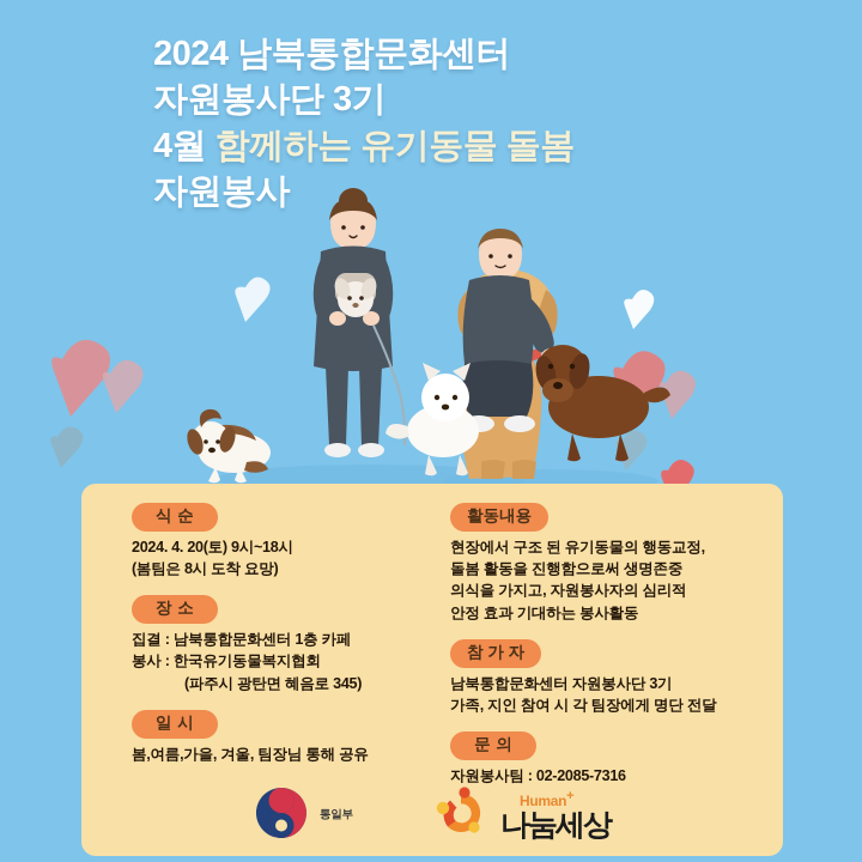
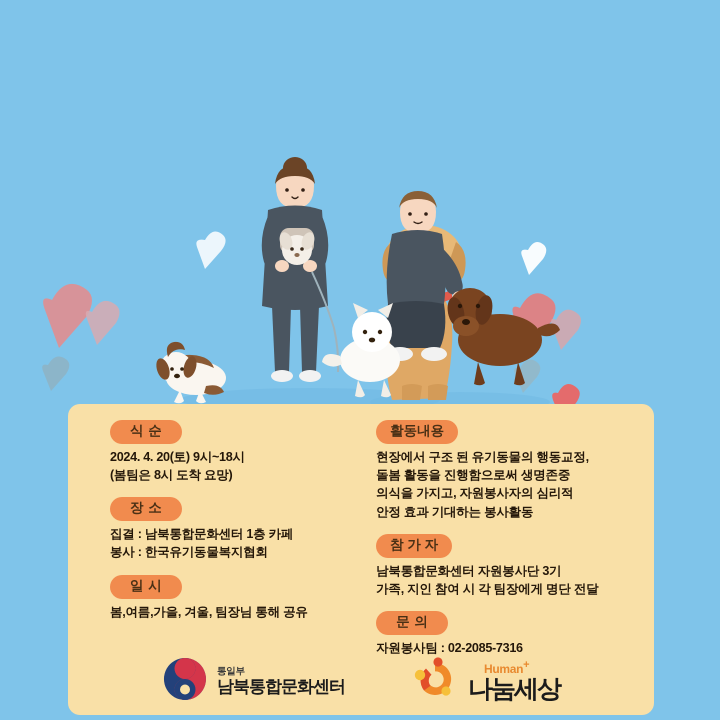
- 2024 남북통합문화센터
- 자원봉사단 3기
- 4월 함께하는 유기동물 돌봄
- 자원봉사
  식 순
  2024. 4. 20(토) 9시~18시
  (봄팀은 8시 도착 요망)
  장 소
  집결 : 남북통합문화센터 1층 카페
  봉사 : 한국유기동물복지협회
- (파주시 광탄면 혜음로 345)
  일 시
  봄,여름,가을, 겨울, 팀장님 통해 공유
  활동내용
  현장에서 구조 된 유기동물의 행동교정,
  돌봄 활동을 진행함으로써 생명존중
  의식을 가지고, 자원봉사자의 심리적
  안정 효과 기대하는 봉사활동
  참 가 자
  남북통합문화센터 자원봉사단 3기
  가족, 지인 참여 시 각 팀장에게 명단 전달
  문 의
  자원봉사팀 : 02-2085-7316
  통일부
+ 남북통합문화센터
  Human+
  나눔세상
